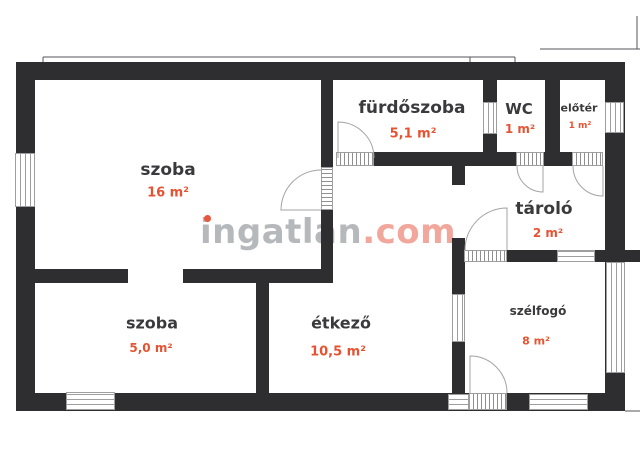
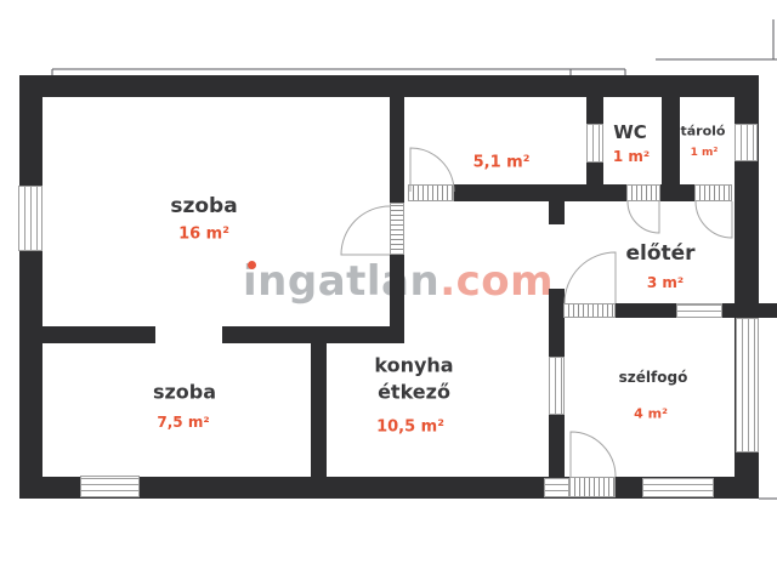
  ingatln.com
  szoba
  16 m²
- fürdőszoba
  5,1 m²
  WC
  1 m²
- előtér
+ tároló
  1 m²
- tároló
+ előtér
- 2 m²
+ 3 m²
  szoba
- 5,0 m²
+ 7,5 m²
+ konyha
  étkező
  10,5 m²
  szélfogó
- 8 m²
+ 4 m²
